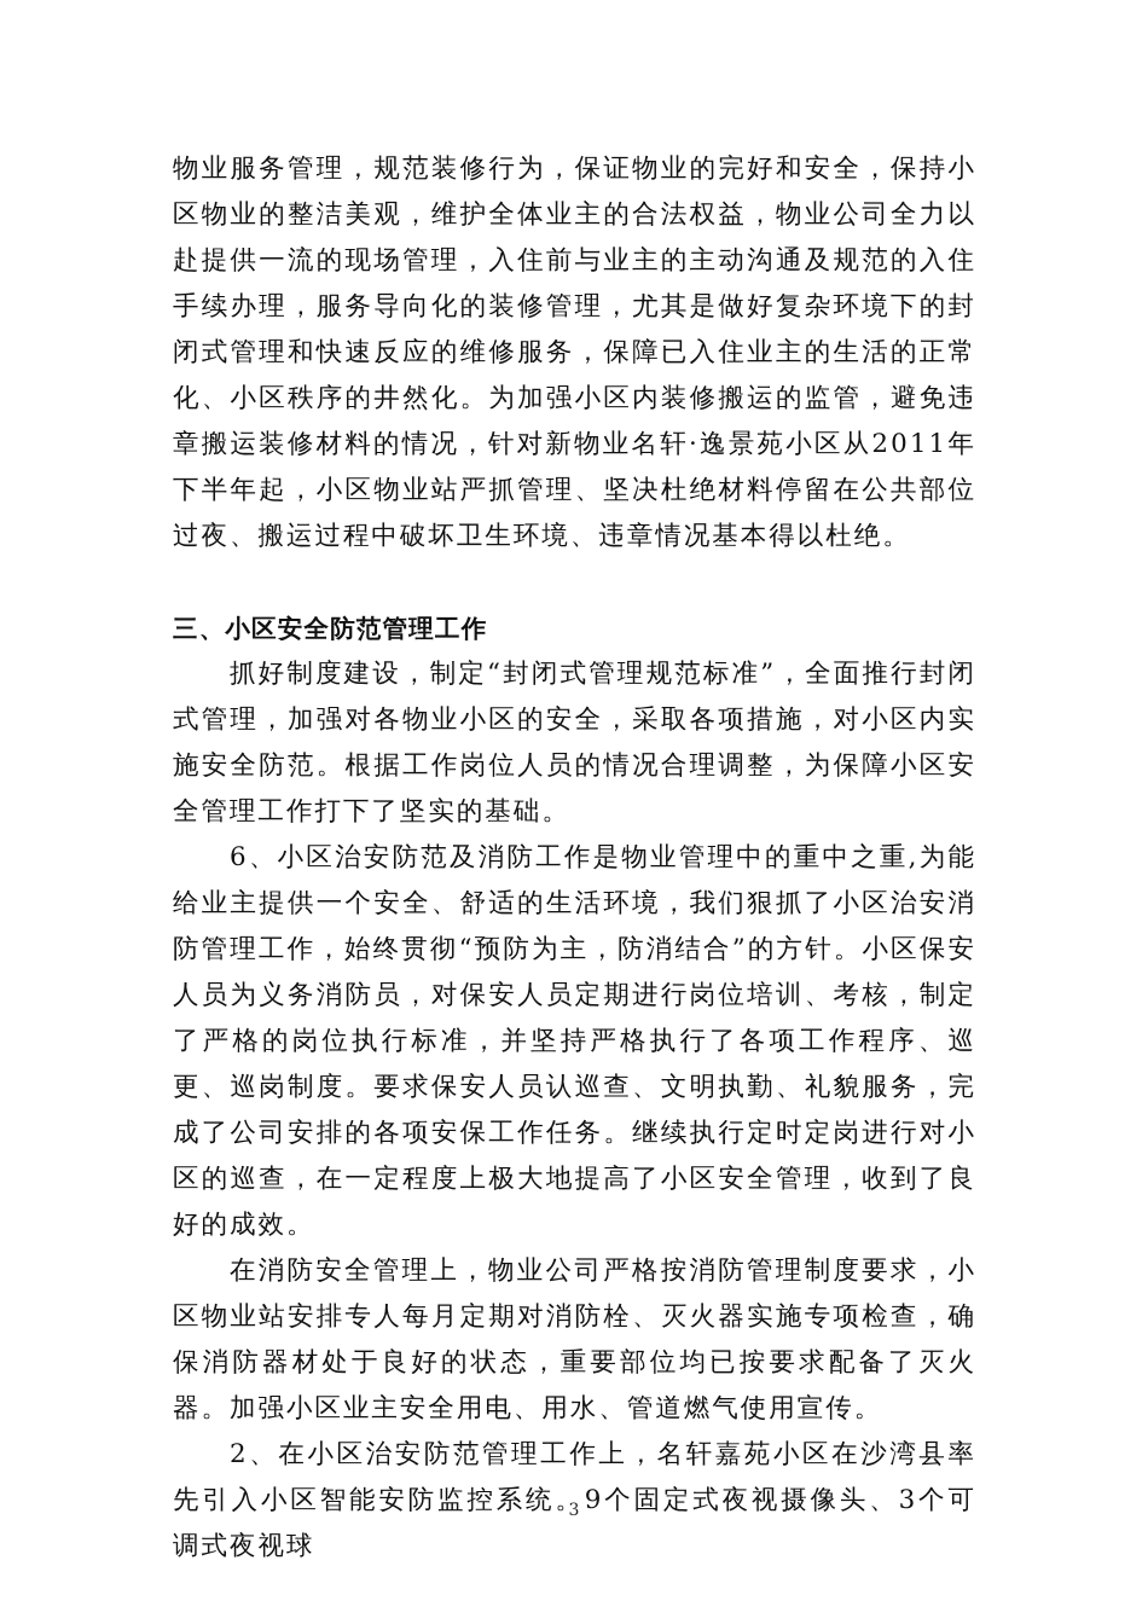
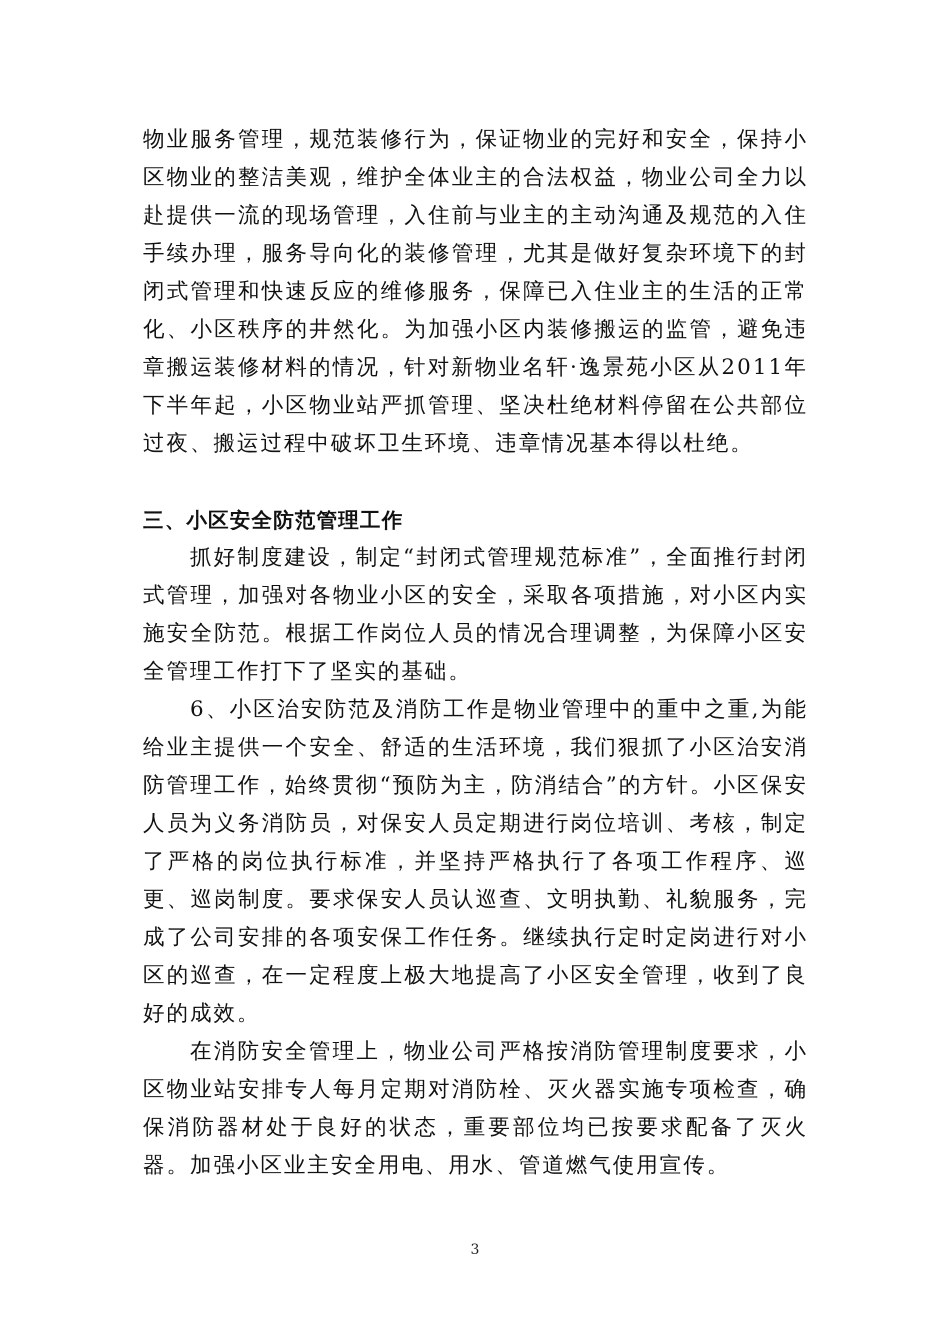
  物业服务管理，规范装修行为，保证物业的完好和安全，保持小区物业的整洁美观，维护全体业主的合法权益，物业公司全力以赴提供一流的现场管理，入住前与业主的主动沟通及规范的入住手续办理，服务导向化的装修管理，尤其是做好复杂环境下的封闭式管理和快速反应的维修服务，保障已入住业主的生活的正常化、小区秩序的井然化。为加强小区内装修搬运的监管，避免违章搬运装修材料的情况，针对新物业名轩·逸景苑小区从2011年下半年起，小区物业站严抓管理、坚决杜绝材料停留在公共部位过夜、搬运过程中破坏卫生环境、违章情况基本得以杜绝。
  三、小区安全防范管理工作
  抓好制度建设，制定“封闭式管理规范标准”，全面推行封闭式管理，加强对各物业小区的安全，采取各项措施，对小区内实施安全防范。根据工作岗位人员的情况合理调整，为保障小区安全管理工作打下了坚实的基础。
  6、小区治安防范及消防工作是物业管理中的重中之重,为能给业主提供一个安全、舒适的生活环境，我们狠抓了小区治安消防管理工作，始终贯彻“预防为主，防消结合”的方针。小区保安人员为义务消防员，对保安人员定期进行岗位培训、考核，制定了严格的岗位执行标准，并坚持严格执行了各项工作程序、巡更、巡岗制度。要求保安人员认巡查、文明执勤、礼貌服务，完成了公司安排的各项安保工作任务。继续执行定时定岗进行对小区的巡查，在一定程度上极大地提高了小区安全管理，收到了良好的成效。
  在消防安全管理上，物业公司严格按消防管理制度要求，小区物业站安排专人每月定期对消防栓、灭火器实施专项检查，确保消防器材处于良好的状态，重要部位均已按要求配备了灭火器。加强小区业主安全用电、用水、管道燃气使用宣传。
- 2、在小区治安防范管理工作上，名轩嘉苑小区在沙湾县率先引入小区智能安防监控系统。9个固定式夜视摄像头、3个可调式夜视球
  3
